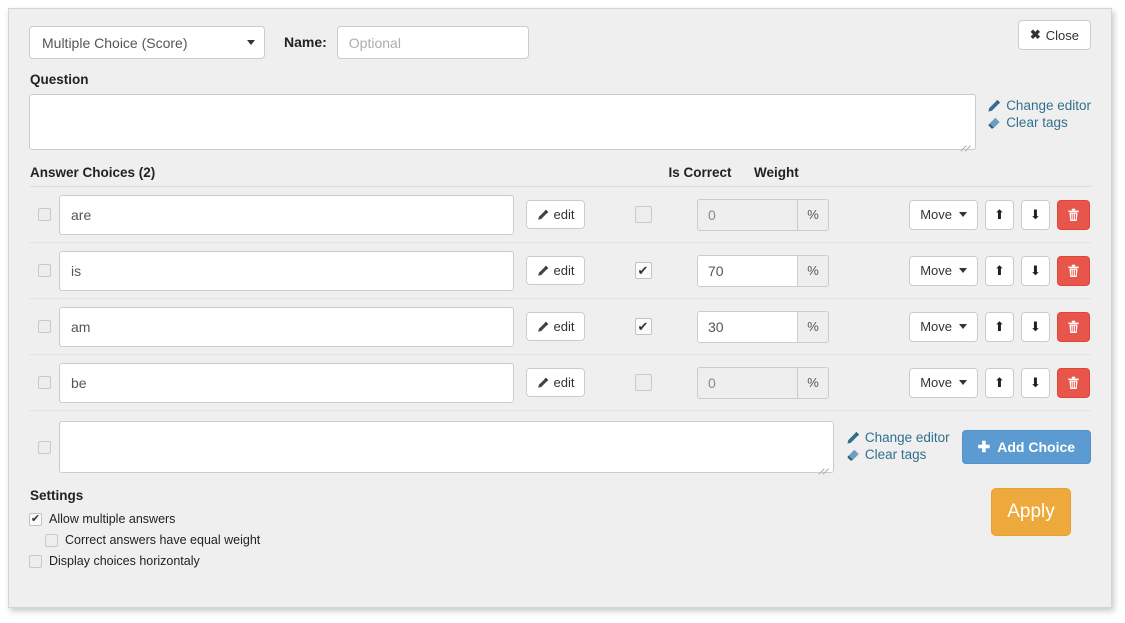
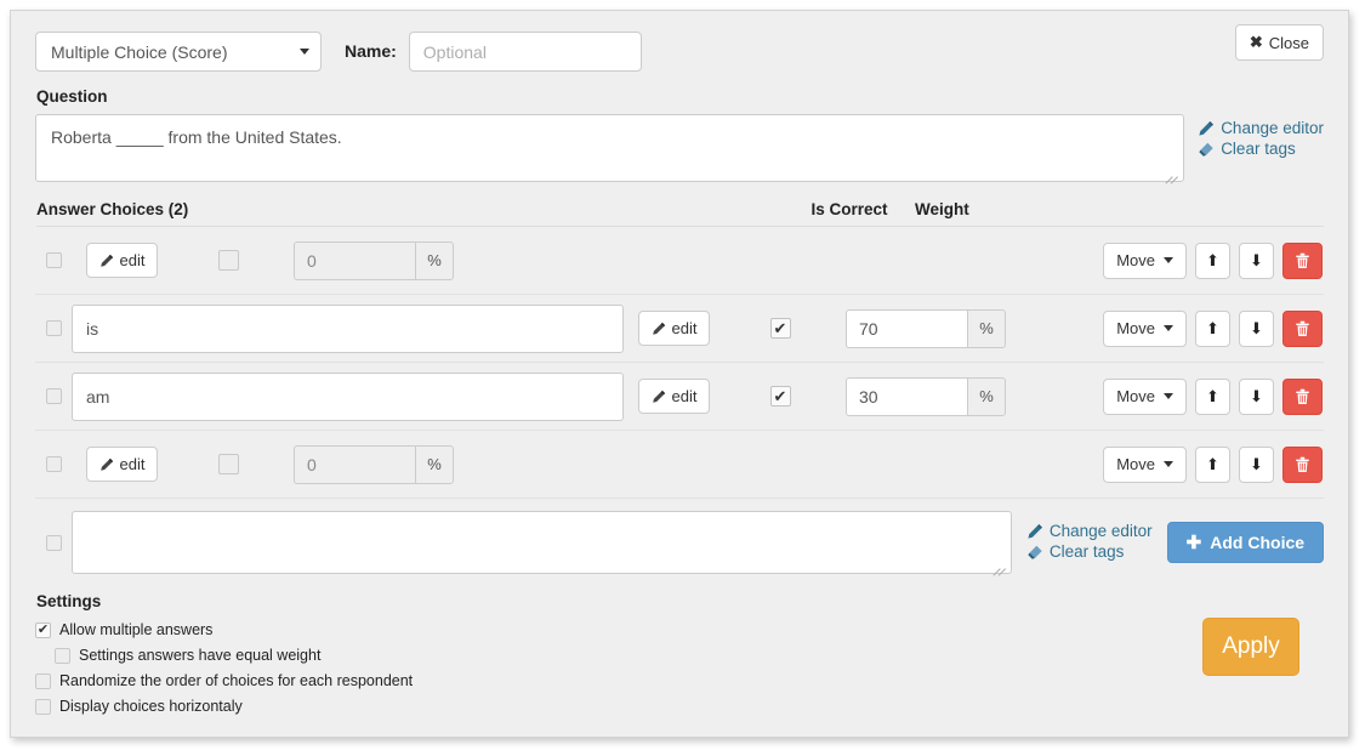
  Multiple Choice (Score)
  Name:
  Optional
  ✖
  Close
  Question
+ Roberta _____ from the United States.
  Change editor
  Clear tags
  Answer Choices (2)
  Is Correct
  Weight
- are
  edit
  0
  %
  Move
  ⬆
  ⬇
  is
  edit
  ✔
  70
  %
  Move
  ⬆
  ⬇
  am
  edit
  ✔
  30
  %
  Move
  ⬆
  ⬇
- be
  edit
  0
  %
  Move
  ⬆
  ⬇
  Change editor
  Clear tags
  ✚
  Add Choice
  Settings
  ✔
  Allow multiple answers
- Correct answers have equal weight
+ Settings answers have equal weight
+ Randomize the order of choices for each respondent
  Display choices horizontaly
  Apply
